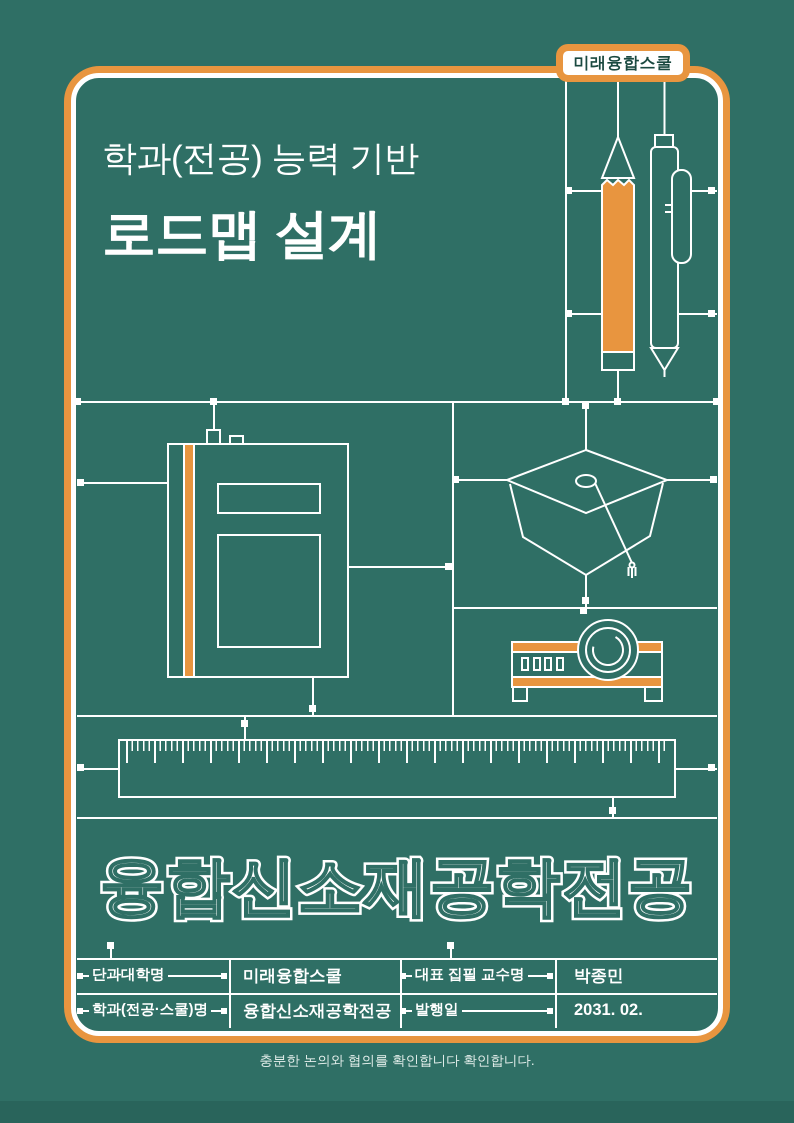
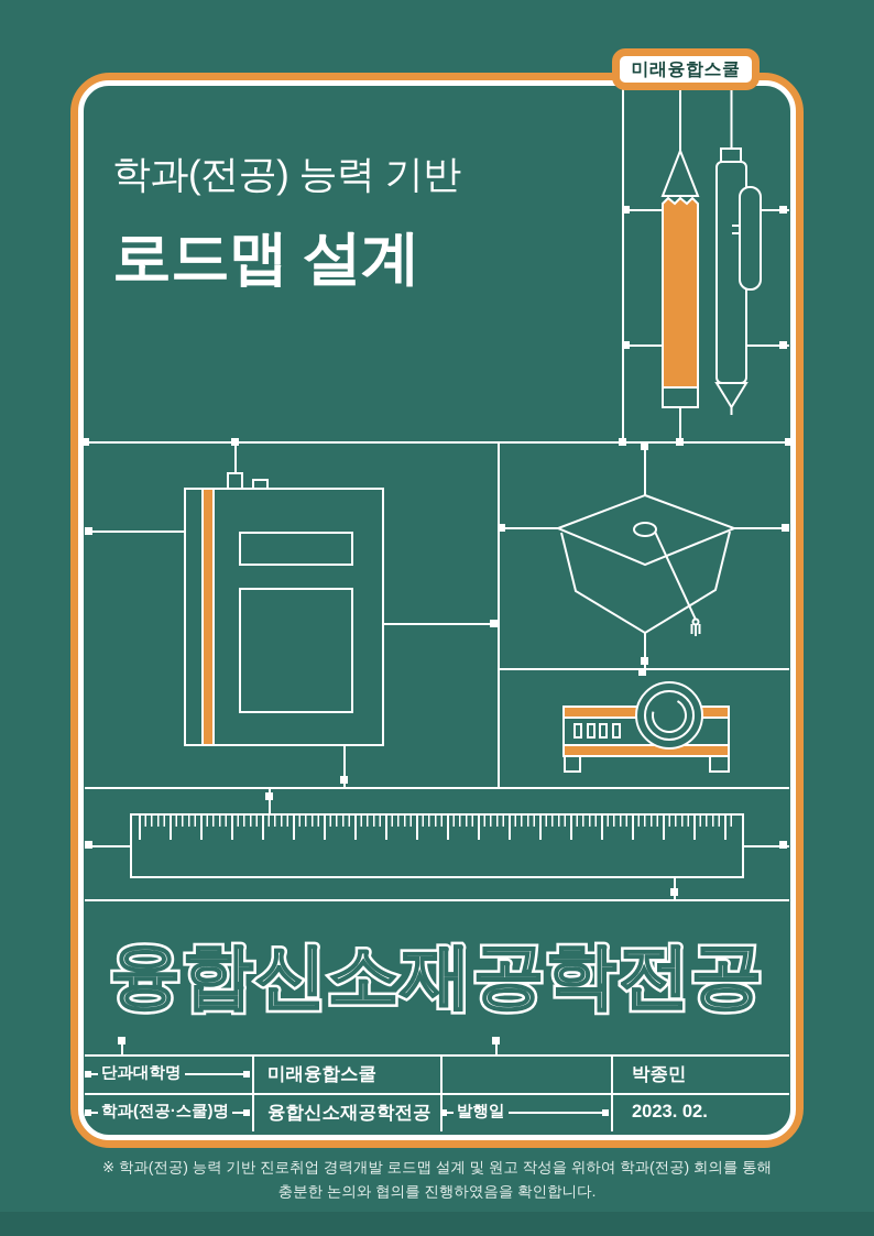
  미래융합스쿨
  학과(전공) 능력 기반
  로드맵 설계
  융합신소재공학전공
  단과대학명
  미래융합스쿨
- 대표 집필 교수명
  박종민
  학과(전공·스쿨)명
  융합신소재공학전공
  발행일
- 2031. 02.
+ 2023. 02.
+ ※ 학과(전공) 능력 기반 진로취업 경력개발 로드맵 설계 및 원고 작성을 위하여 학과(전공) 회의를 통해
- 충분한 논의와 협의를 확인합니다 확인합니다.
+ 충분한 논의와 협의를 진행하였음을 확인합니다.
